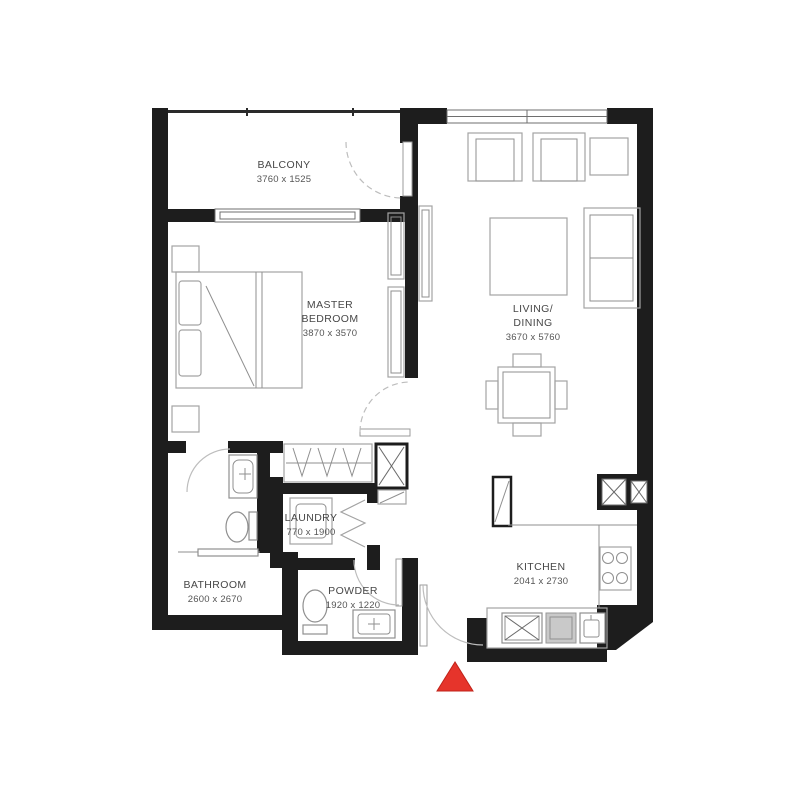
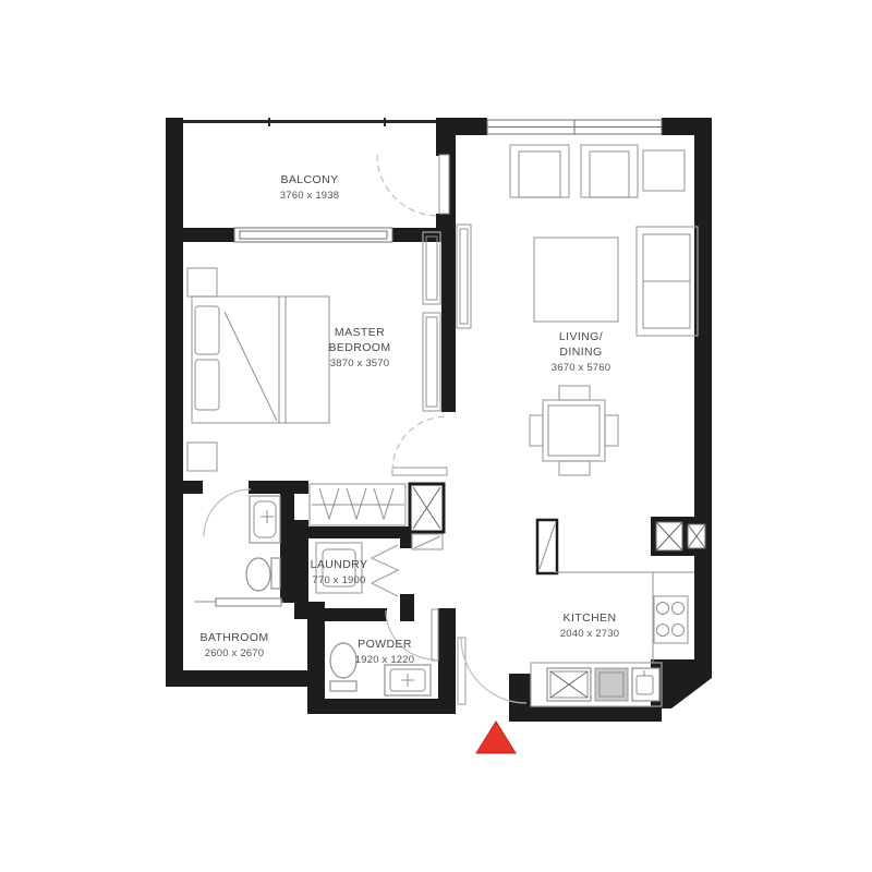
  BALCONY
- 3760 x 1525
+ 3760 x 1938
  MASTER
  BEDROOM
  3870 x 3570
  LIVING/
  DINING
  3670 x 5760
  LAUNDRY
  770 x 1900
  BATHROOM
  2600 x 2670
  POWDER
  1920 x 1220
  KITCHEN
- 2041 x 2730
+ 2040 x 2730
